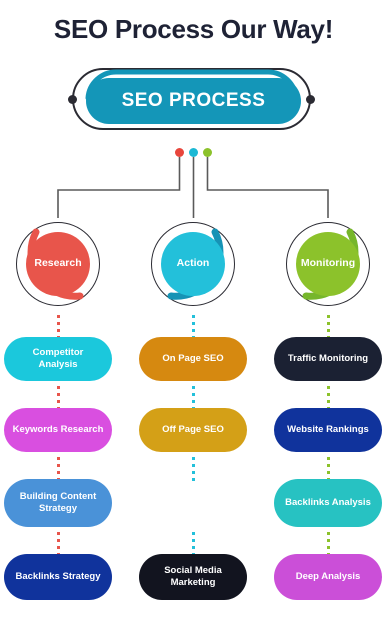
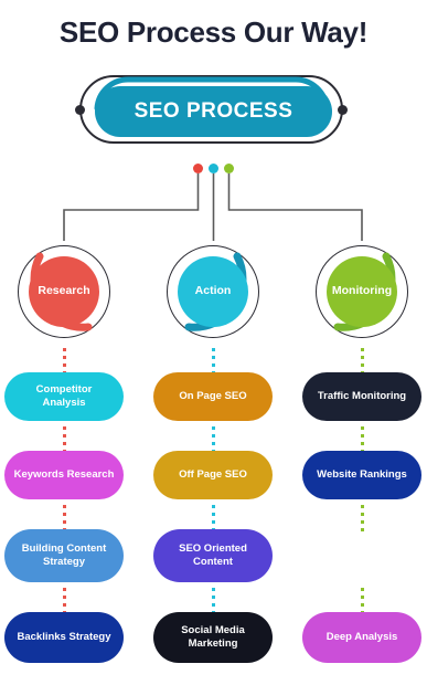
  SEO Process Our Way!
  SEO PROCESS
  Research
  Competitor Analysis
  Keywords Research
  Building Content Strategy
  Backlinks Strategy
  Action
  On Page SEO
  Off Page SEO
+ SEO Oriented Content
  Social Media Marketing
  Monitoring
  Traffic Monitoring
  Website Rankings
- Backlinks Analysis
  Deep Analysis
